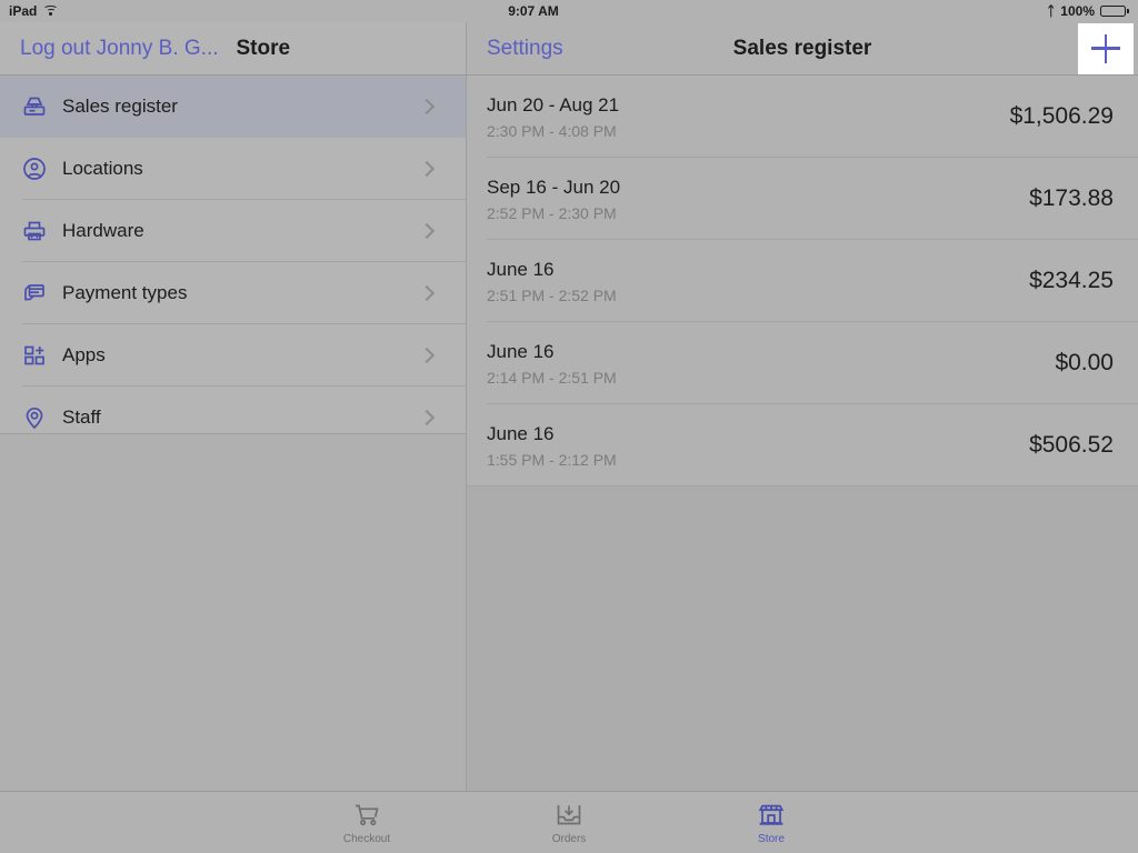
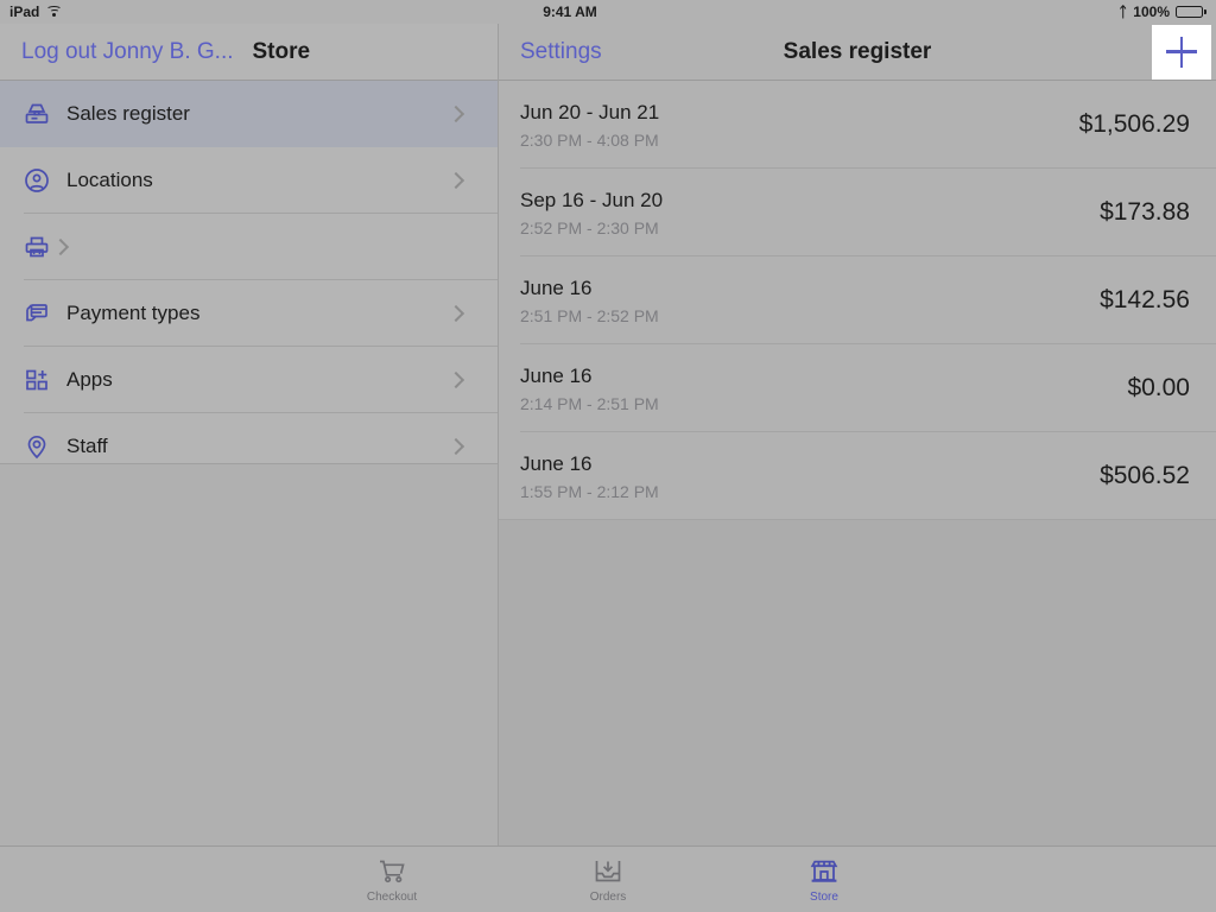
  iPad
- 9:07 AM
+ 9:41 AM
  ᛏ
  100%
  Log out Jonny B. G...
  Store
  Sales register
  Locations
- Hardware
  Payment types
  Apps
  Staff
  Settings
  Sales register
- Jun 20 - Aug 21
+ Jun 20 - Jun 21
  2:30 PM - 4:08 PM
  $1,506.29
  Sep 16 - Jun 20
  2:52 PM - 2:30 PM
  $173.88
  June 16
  2:51 PM - 2:52 PM
- $234.25
+ $142.56
  June 16
  2:14 PM - 2:51 PM
  $0.00
  June 16
  1:55 PM - 2:12 PM
  $506.52
  Checkout
  Orders
  Store
